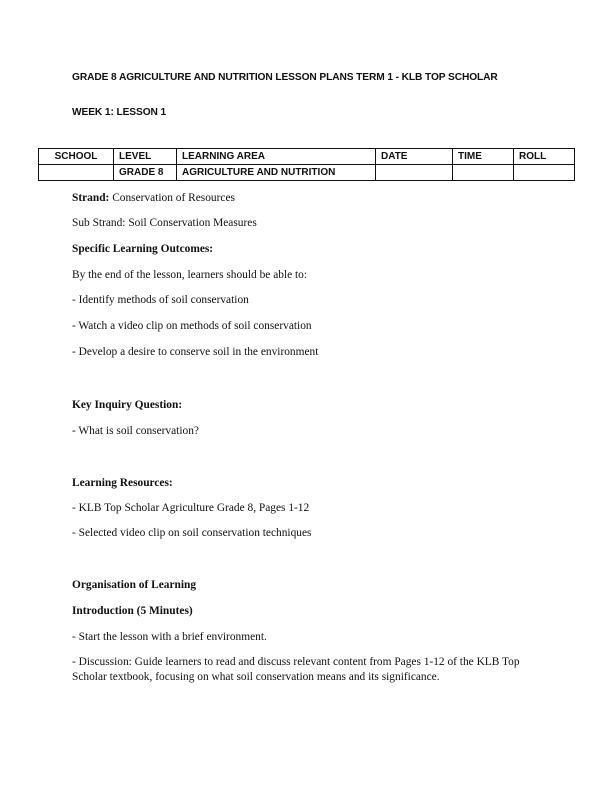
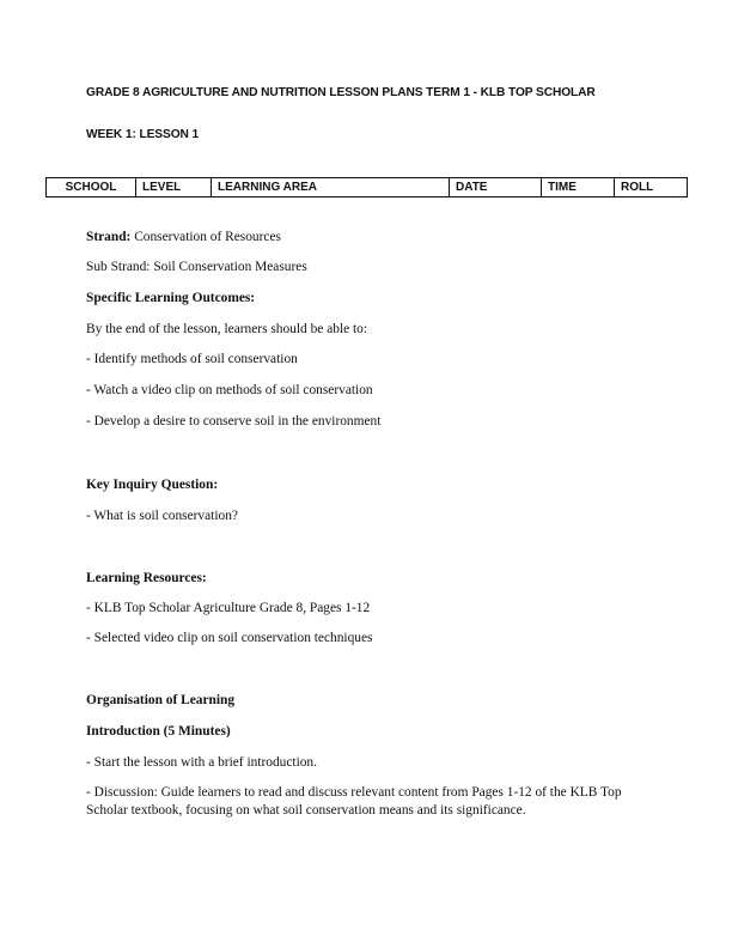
  GRADE 8 AGRICULTURE AND NUTRITION LESSON PLANS TERM 1 - KLB TOP SCHOLAR
  WEEK 1: LESSON 1
  SCHOOL	LEVEL	LEARNING AREA	DATE	TIME	ROLL
- 	GRADE 8	AGRICULTURE AND NUTRITION
  Strand: Conservation of Resources
  Sub Strand: Soil Conservation Measures
  Specific Learning Outcomes:
  By the end of the lesson, learners should be able to:
  - Identify methods of soil conservation
  - Watch a video clip on methods of soil conservation
  - Develop a desire to conserve soil in the environment
  Key Inquiry Question:
  - What is soil conservation?
  Learning Resources:
  - KLB Top Scholar Agriculture Grade 8, Pages 1-12
  - Selected video clip on soil conservation techniques
  Organisation of Learning
  Introduction (5 Minutes)
- - Start the lesson with a brief environment.
+ - Start the lesson with a brief introduction.
  - Discussion: Guide learners to read and discuss relevant content from Pages 1-12 of the KLB Top Scholar textbook, focusing on what soil conservation means and its significance.
